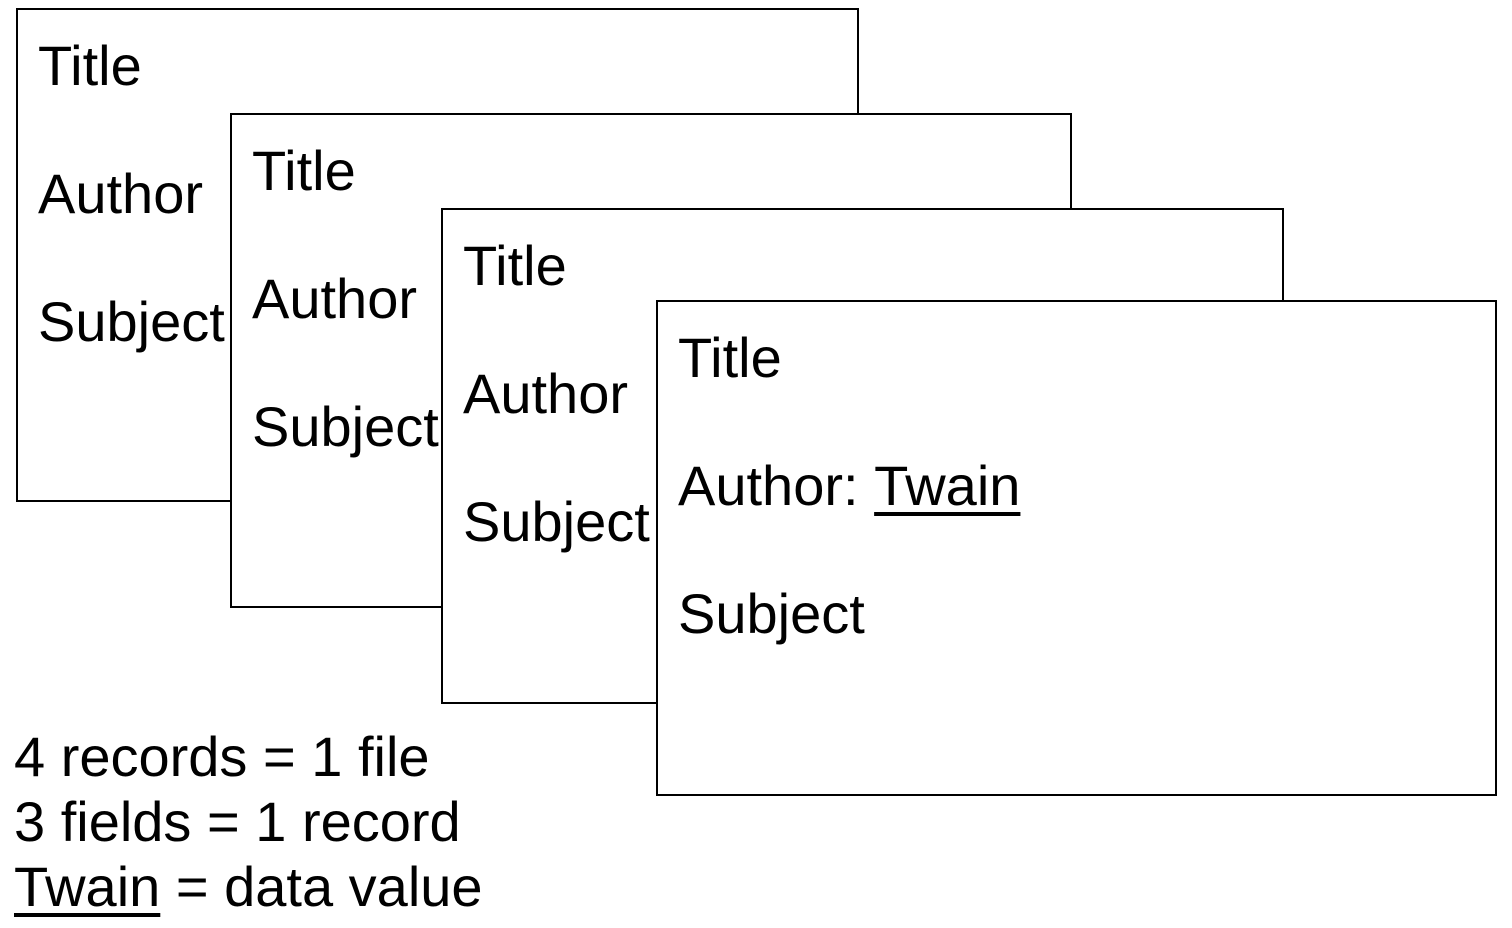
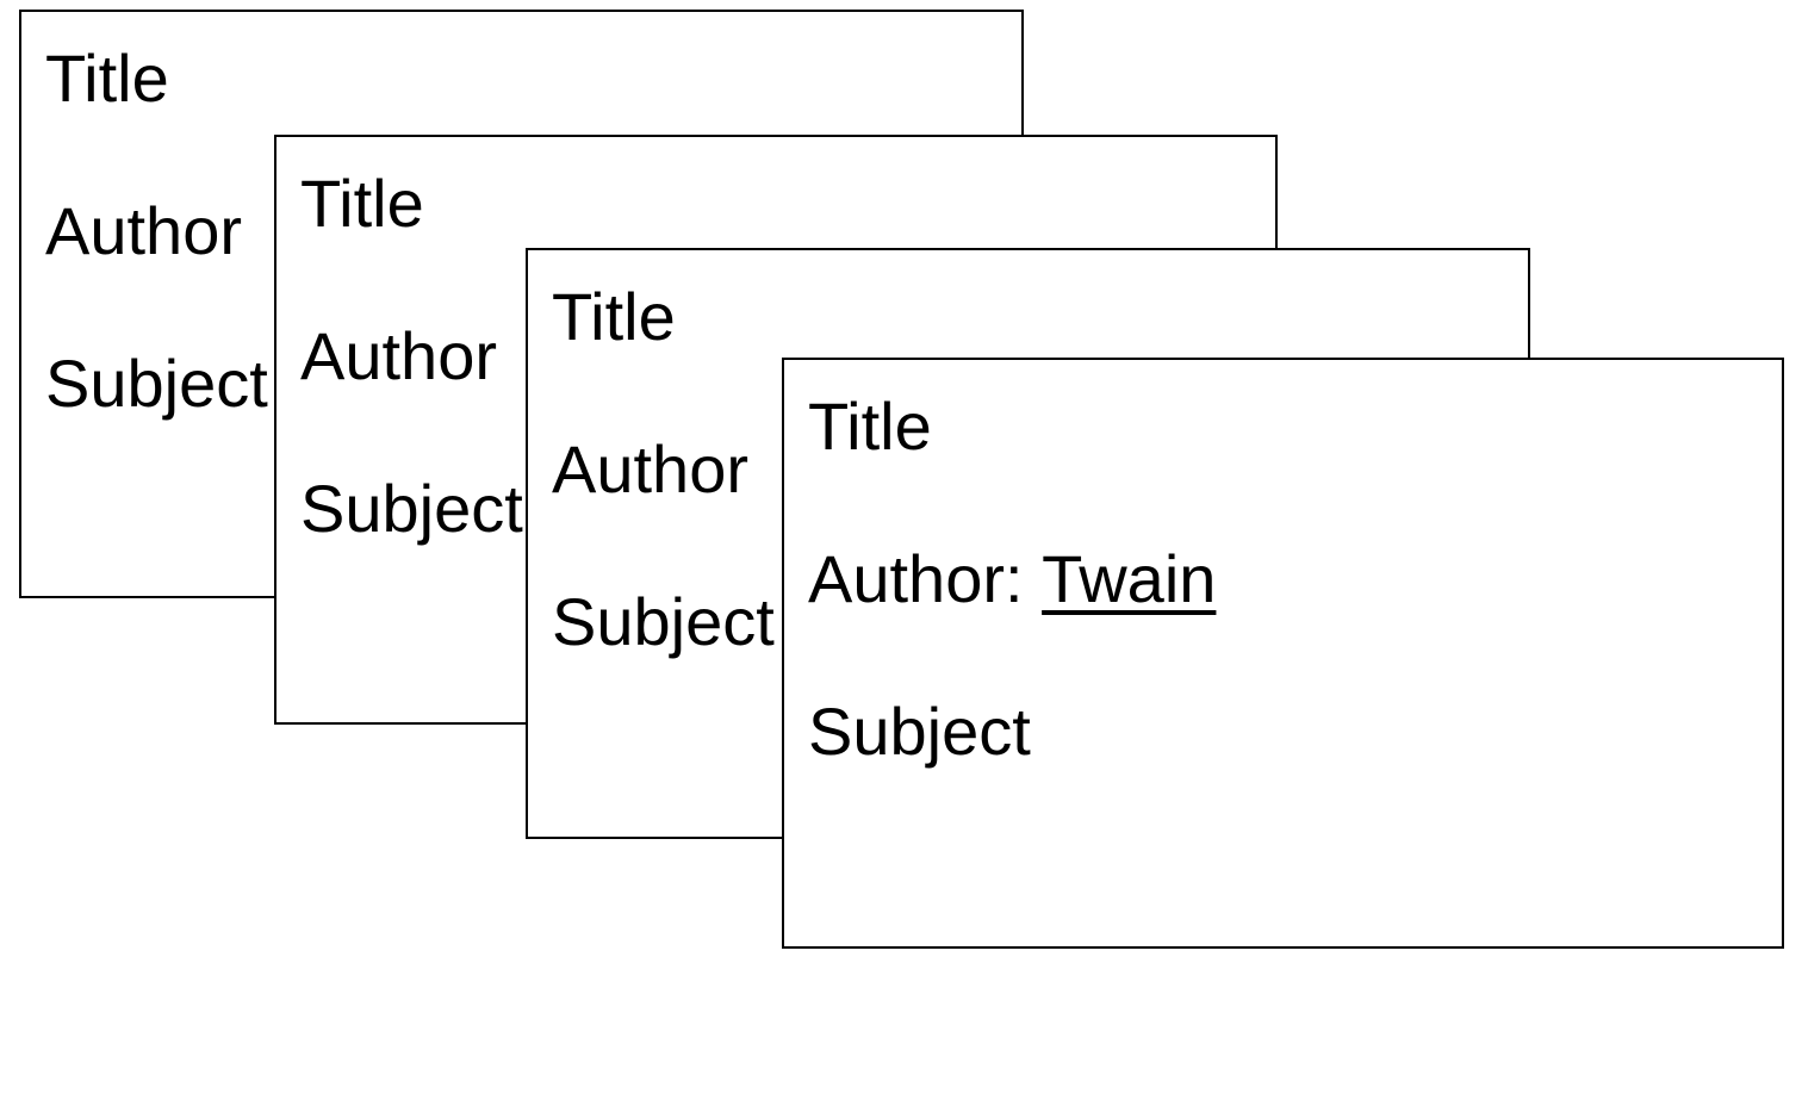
  Title
  Author
  Subject
  Title
  Author
  Subject
  Title
  Author
  Subject
  Title
  Author: Twain
  Subject
- 4 records = 1 file
- 3 fields = 1 record
- Twain = data value
